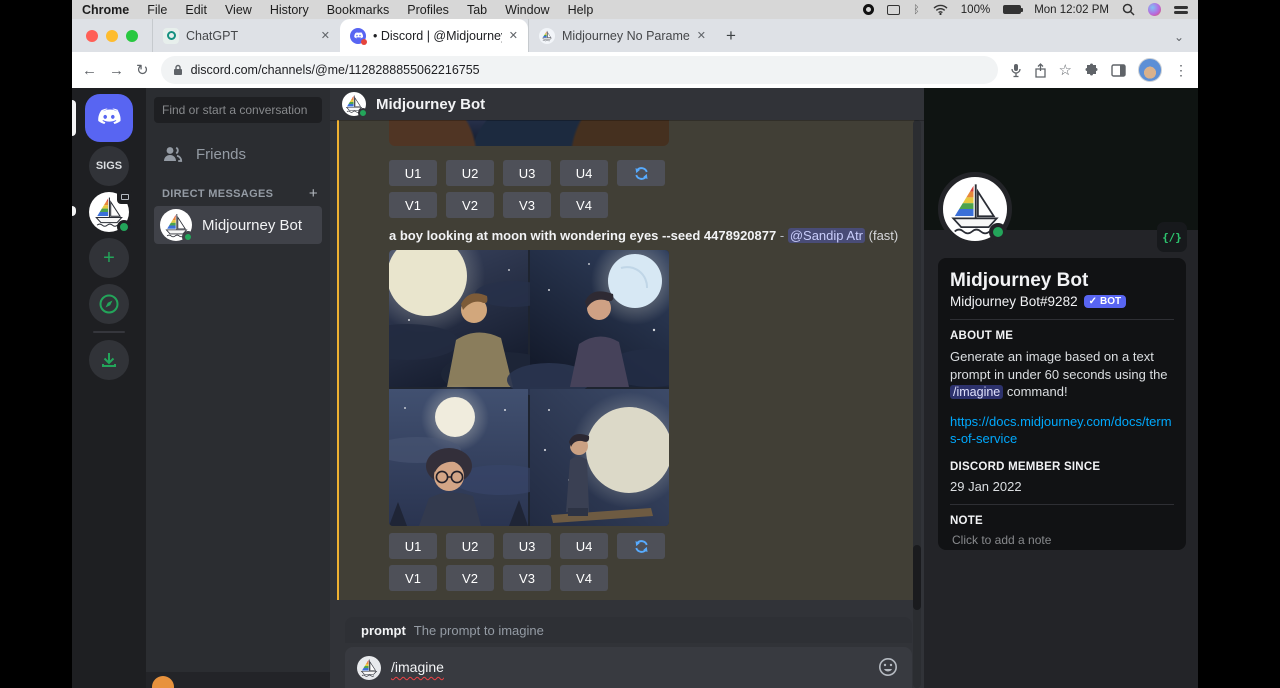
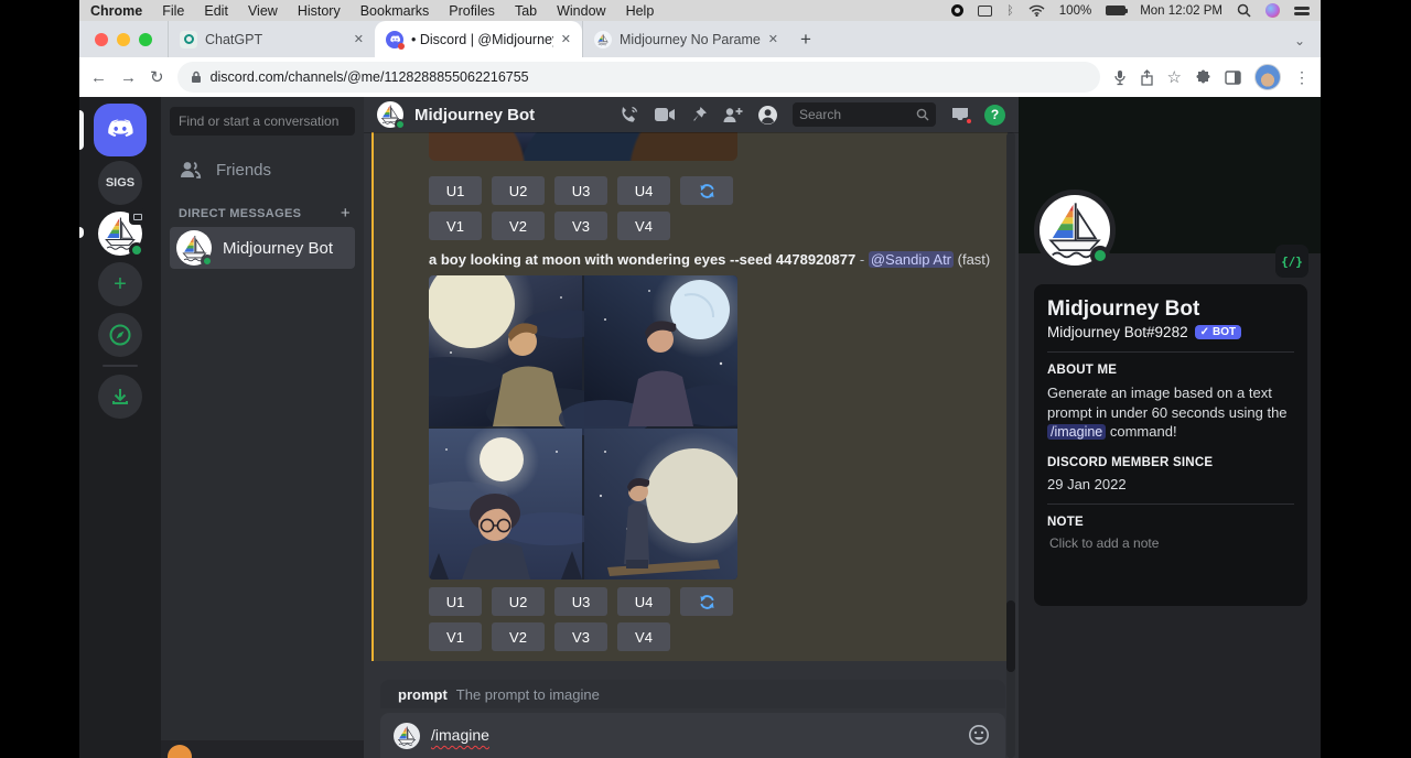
  Chrome
  File
  Edit
  View
  History
  Bookmarks
  Profiles
  Tab
  Window
  Help
  ᛒ
  100%
  Mon 12:02 PM
  ChatGPT
  ✕
  • Discord | @Midjourne
  ✕
  Midjourney No Parame
  ✕
  +
  ⌄
  ←
  →
  ↻
  discord.com/channels/@me/1128288855062216755
  ☆
  ⋮
  SIGS
  +
  Find or start a conversation
  Friends
  DIRECT MESSAGES
  +
  Midjourney Bot
  Midjourney Bot
+ Search
+ ?
  U1
  U2
  U3
  U4
  V1
  V2
  V3
  V4
  a boy looking at moon with wondering eyes --seed 4478920877 - @Sandip Atr (fast)
  U1
  U2
  U3
  U4
  V1
  V2
  V3
  V4
  prompt
  The prompt to imagine
  /imagine
  {/}
  Midjourney Bot
  Midjourney Bot#9282
  ✓
  BOT
  ABOUT ME
  Generate an image based on a text prompt in under 60 seconds using the /imagine command!
- https://docs.midjourney.com/docs/terms-of-service
  DISCORD MEMBER SINCE
  29 Jan 2022
  NOTE
  Click to add a note
